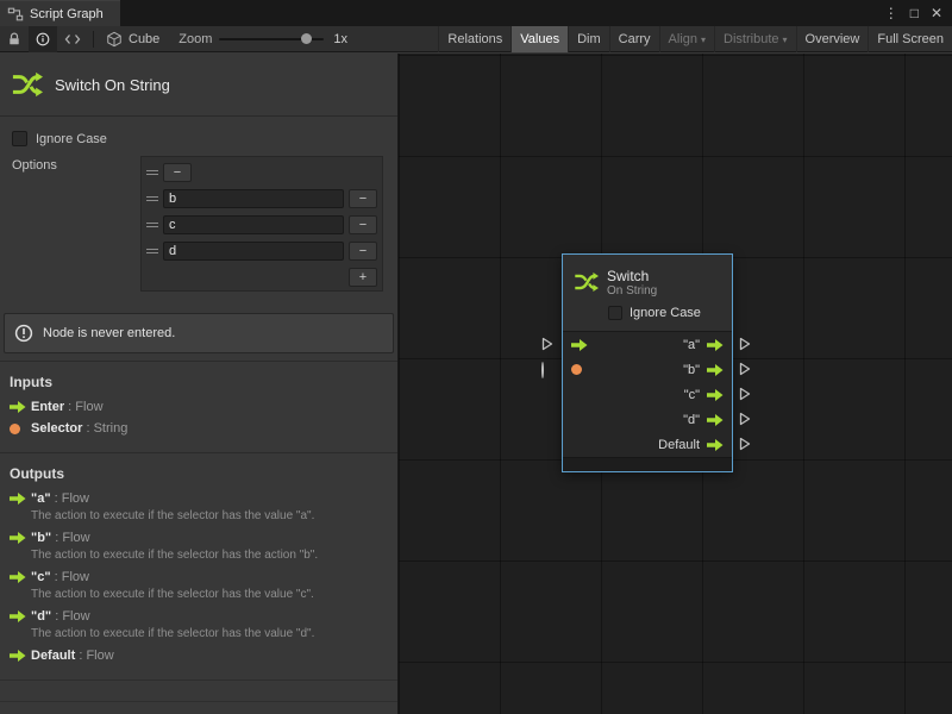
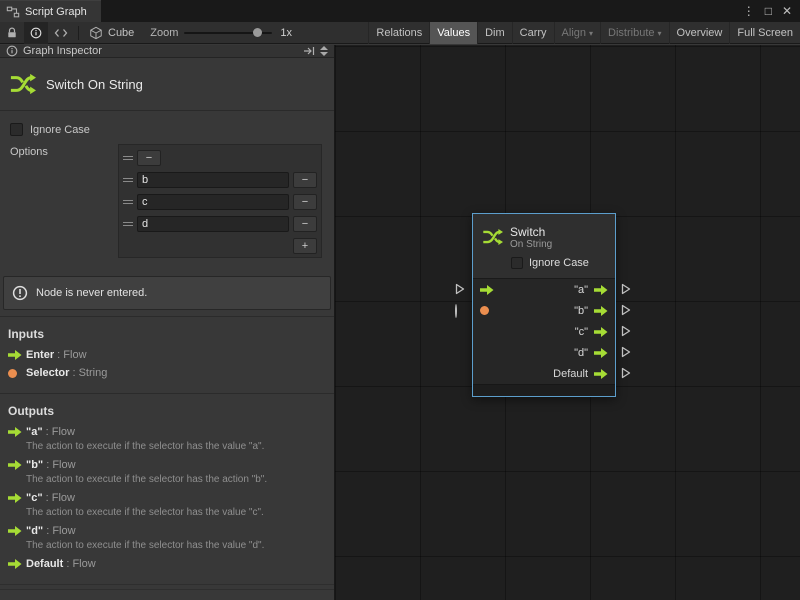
  Script Graph
  ⋮
  □
  ✕
  Cube
  Zoom
  1x
  Relations
  Values
  Dim
  Carry
  Align ▾
  Distribute ▾
  Overview
  Full Screen
+ Graph Inspector
  Switch On String
  Ignore Case
  Options
  −
  b
  −
  c
  −
  d
  −
  +
  Node is never entered.
  Inputs
  Enter
  :
  Flow
  Selector
  :
  String
  Outputs
  "a"
  :
  Flow
  The action to execute if the selector has the value "a".
  "b"
  :
  Flow
  The action to execute if the selector has the action "b".
  "c"
  :
  Flow
  The action to execute if the selector has the value "c".
  "d"
  :
  Flow
  The action to execute if the selector has the value "d".
  Default
  :
  Flow
  Switch
  On String
  Ignore Case
  "a"
  "b"
  "c"
  "d"
  Default
